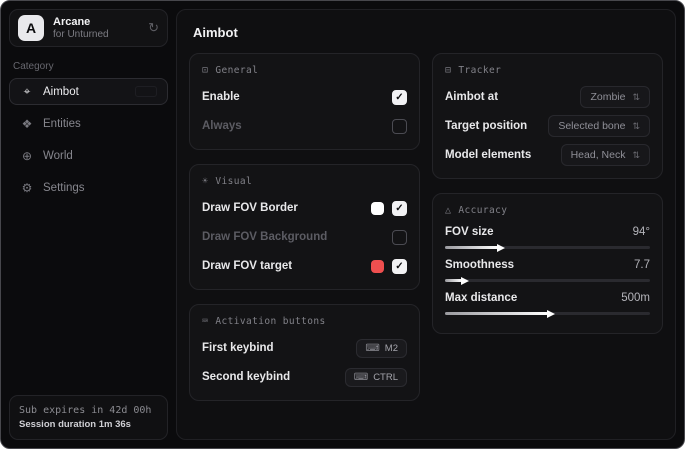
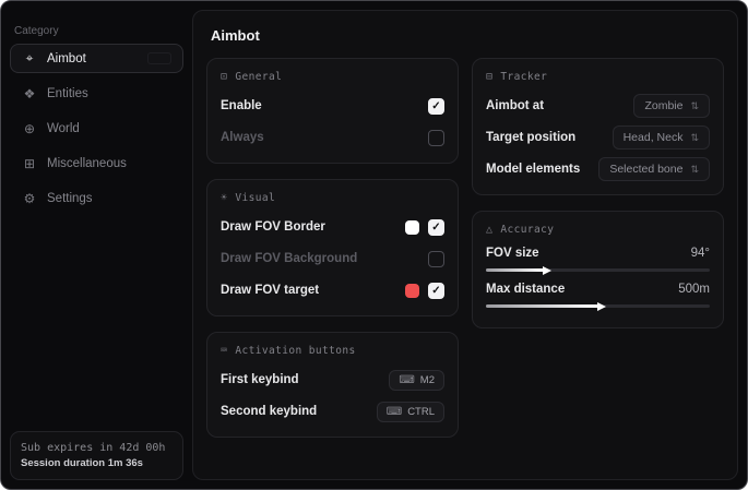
- A
- Arcane
- for Unturned
- ↻
  Category
  ⌖
  Aimbot
  ❖
  Entities
  ⊕
  World
+ ⊞
+ Miscellaneous
  ⚙
  Settings
  Sub expires in 42d 00h
  Session duration 1m 36s
  Aimbot
  ⊡
  General
  Enable
  Always
  ☀
  Visual
  Draw FOV Border
  Draw FOV Background
  Draw FOV target
  ⌨
  Activation buttons
  First keybind
  ⌨
  M2
  Second keybind
  ⌨
  CTRL
  ⊟
  Tracker
  Aimbot at
  Zombie
  ⇅
  Target position
- Selected bone
+ Head, Neck
  ⇅
  Model elements
- Head, Neck
+ Selected bone
  ⇅
  △
  Accuracy
  FOV size
  94°
- Smoothness
- 7.7
  Max distance
  500m
